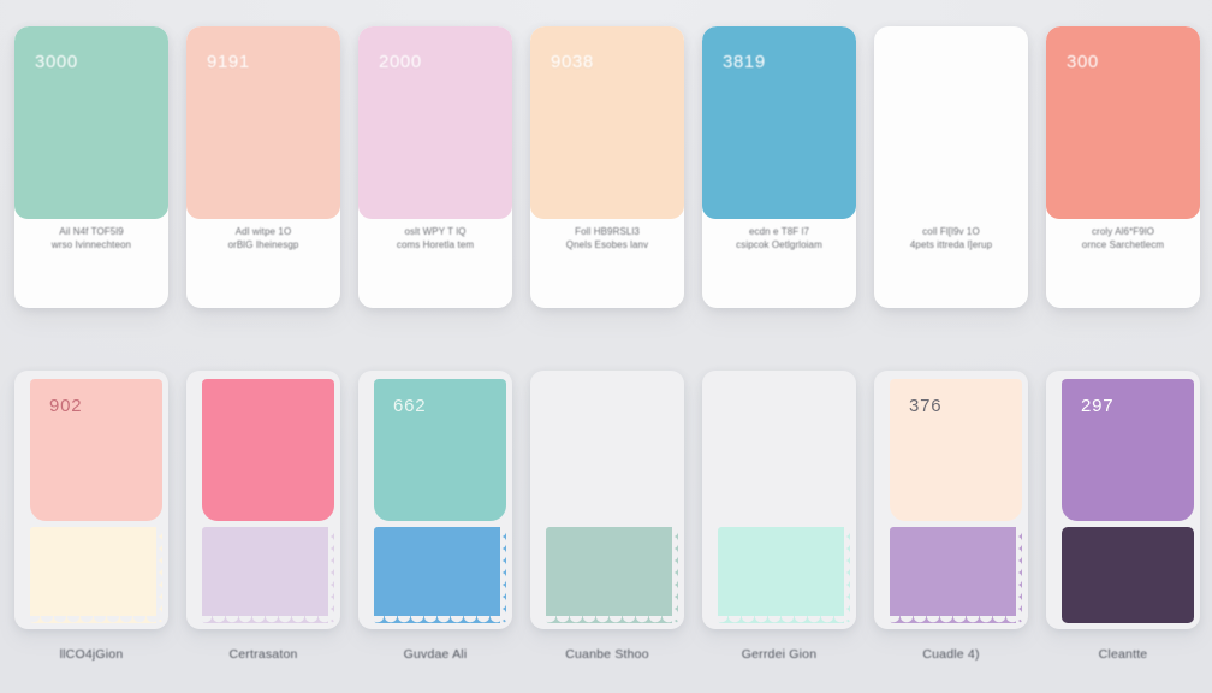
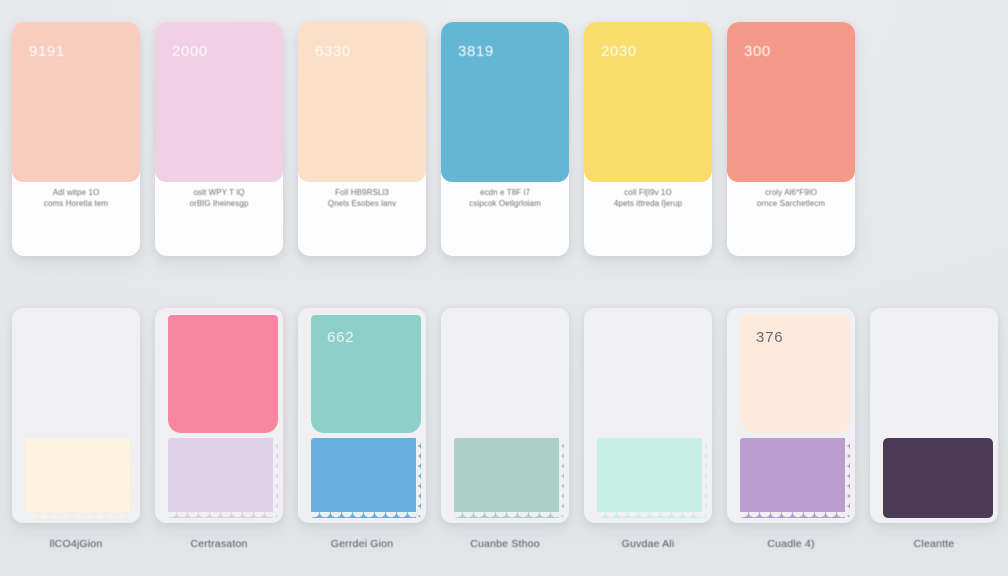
- 3000
- Ail N4f TOF5l9
- wrso Ivinnechteon
  9191
  Adl witpe 1O
- orBlG Iheinesgp
+ coms Horetla tem
  2000
  oslt WPY T lQ
- coms Horetla tem
+ orBlG Iheinesgp
- 9038
+ 6330
  Foll HB9RSLl3
  Qnels Esobes lanv
  3819
  ecdn e T8F l7
  csipcok Oetlgrloiam
+ 2030
  coll Fl[l9v 1O
  4pets ittreda l]erup
  300
  croly Al6*F9lO
  ornce Sarchetlecm
- 902
  llCO4jGion
  Certrasaton
  662
- Guvdae Ali
+ Gerrdei Gion
  Cuanbe Sthoo
- Gerrdei Gion
+ Guvdae Ali
  376
  Cuadle 4)
- 297
  Cleantte
